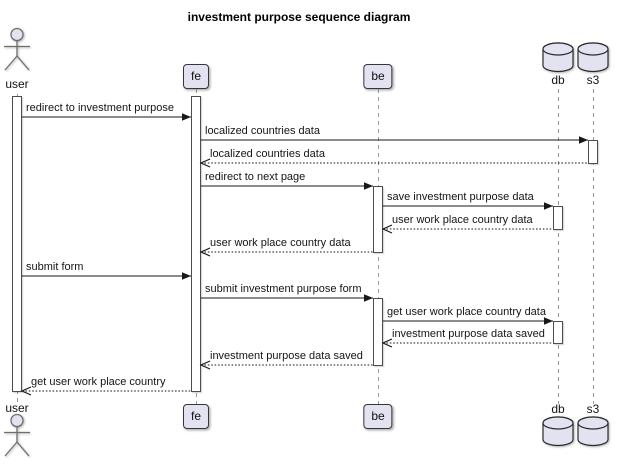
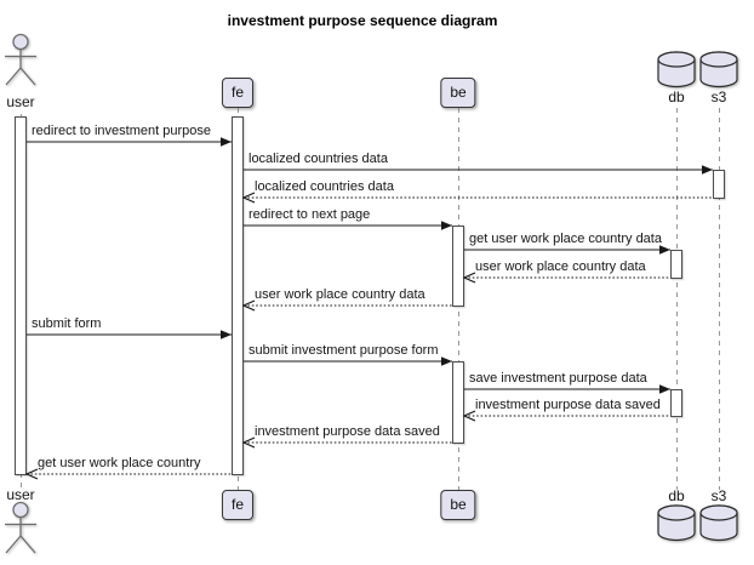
  investment purpose sequence diagram
  redirect to investment purpose
  localized countries data
  localized countries data
  redirect to next page
- save investment purpose data
+ get user work place country data
  user work place country data
  user work place country data
  submit form
  submit investment purpose form
- get user work place country data
+ save investment purpose data
  investment purpose data saved
  investment purpose data saved
  get user work place country
  user
  user
  fe
  fe
  be
  be
  db
  db
  s3
  s3
